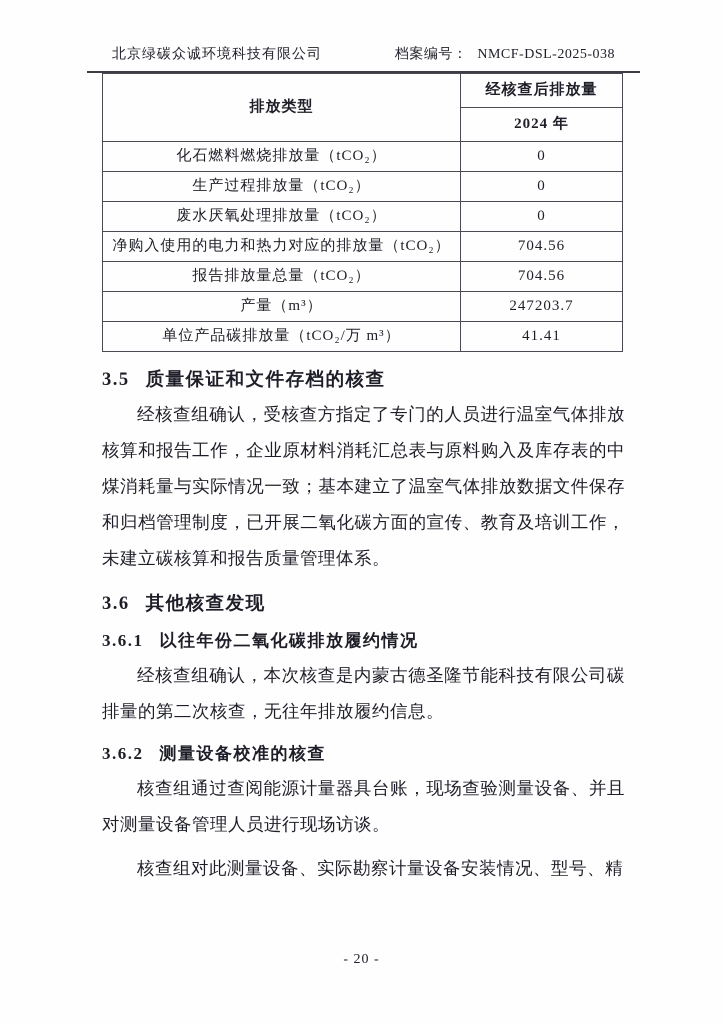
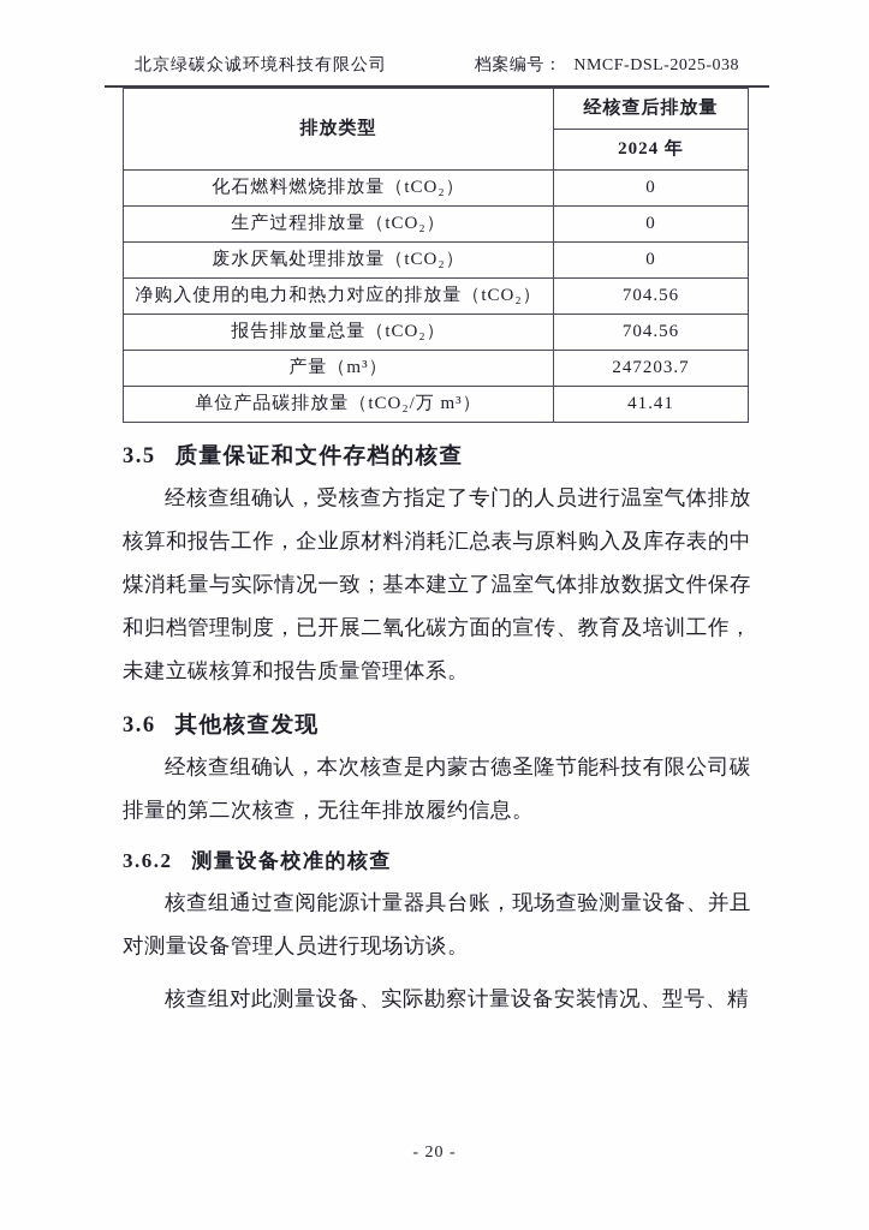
  北京绿碳众诚环境科技有限公司
  档案编号： NMCF-DSL-2025-038
  排放类型	经核查后排放量
  2024 年
  化石燃料燃烧排放量（tCO₂）	0
  生产过程排放量（tCO₂）	0
  废水厌氧处理排放量（tCO₂）	0
  净购入使用的电力和热力对应的排放量（tCO₂）	704.56
  报告排放量总量（tCO₂）	704.56
  产量（m³）	247203.7
  单位产品碳排放量（tCO₂/万 m³）	41.41
  3.5 质量保证和文件存档的核查
  经核查组确认，受核查方指定了专门的人员进行温室气体排放核算和报告工作，企业原材料消耗汇总表与原料购入及库存表的中煤消耗量与实际情况一致；基本建立了温室气体排放数据文件保存和归档管理制度，已开展二氧化碳方面的宣传、教育及培训工作，未建立碳核算和报告质量管理体系。
  3.6 其他核查发现
- 3.6.1 以往年份二氧化碳排放履约情况
  经核查组确认，本次核查是内蒙古德圣隆节能科技有限公司碳排量的第二次核查，无往年排放履约信息。
  3.6.2 测量设备校准的核查
  核查组通过查阅能源计量器具台账，现场查验测量设备、并且对测量设备管理人员进行现场访谈。
  核查组对此测量设备、实际勘察计量设备安装情况、型号、精
  - 20 -
